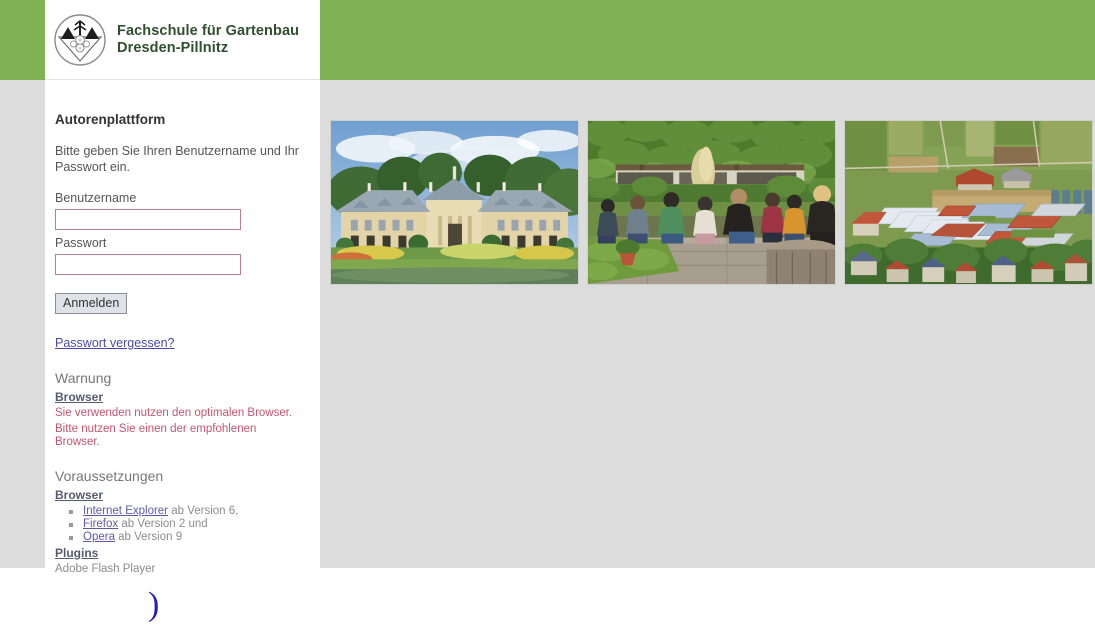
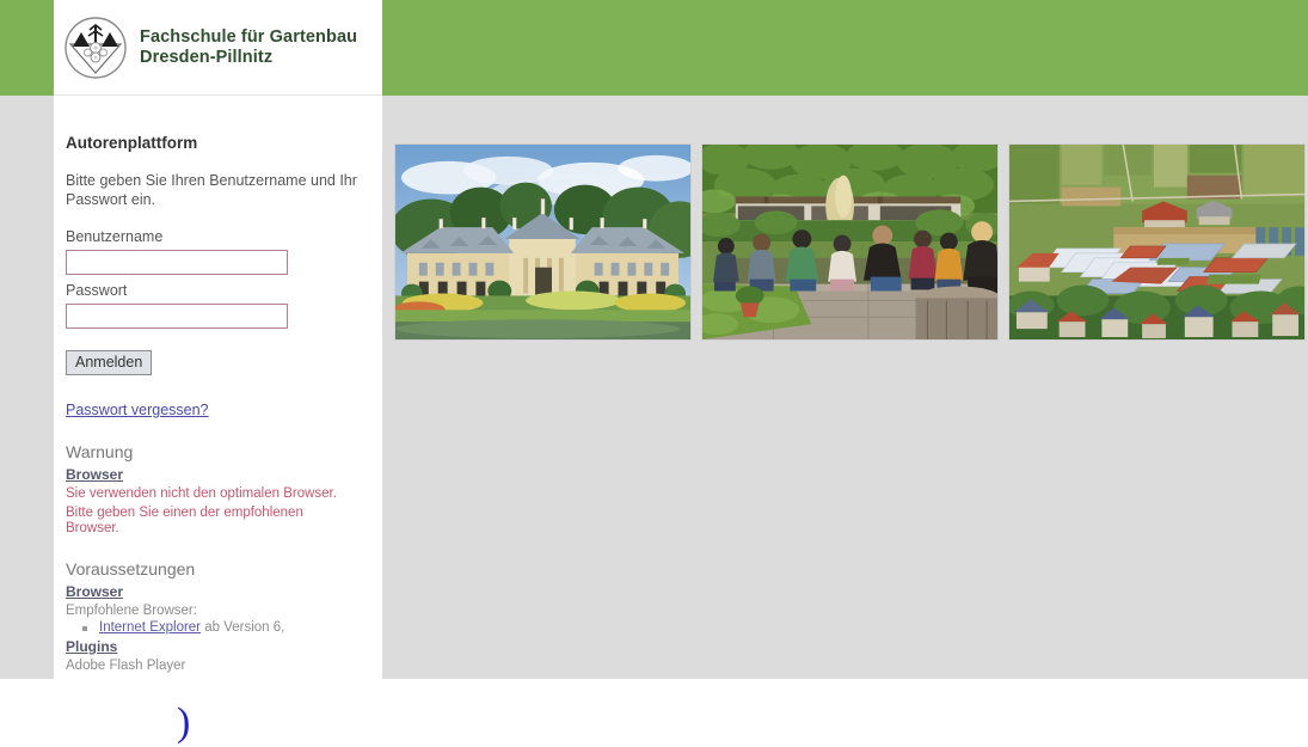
  Fachschule für Gartenbau
  Dresden-Pillnitz
  Autorenplattform
  Bitte geben Sie Ihren Benutzername und Ihr Passwort ein.
  Benutzername
  Passwort
  Anmelden
  Passwort vergessen?
  Warnung
  Browser
- Sie verwenden nutzen den optimalen Browser.
+ Sie verwenden nicht den optimalen Browser.
- Bitte nutzen Sie einen der empfohlenen Browser.
+ Bitte geben Sie einen der empfohlenen Browser.
  Voraussetzungen
  Browser
+ Empfohlene Browser:
  Internet Explorer ab Version 6,
- Firefox ab Version 2 und
- Opera ab Version 9
  Plugins
  Adobe Flash Player
  )
